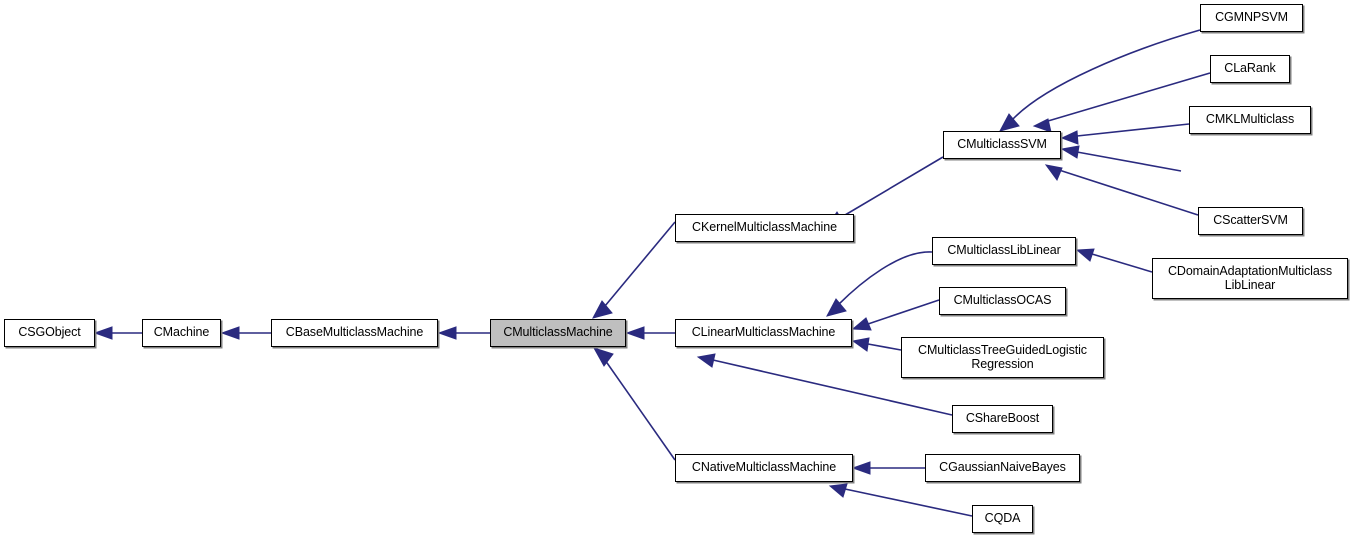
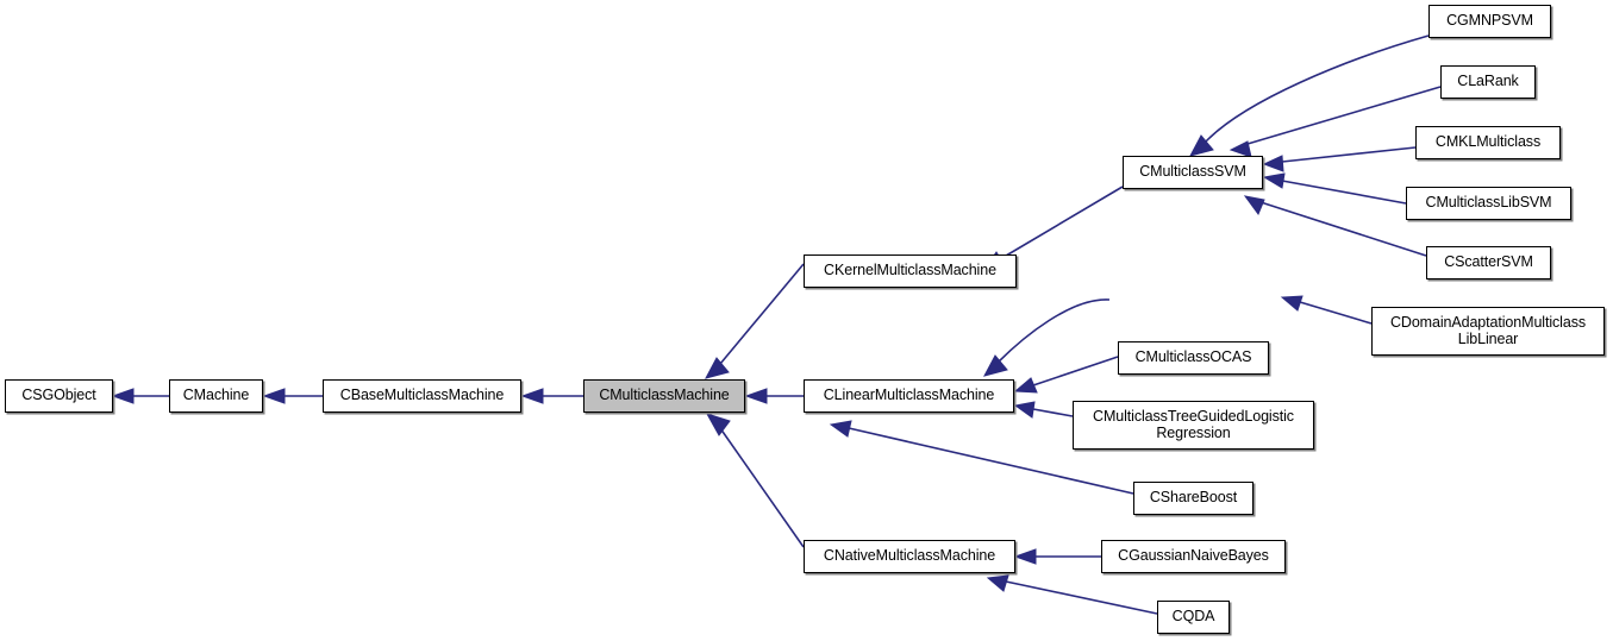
  CSGObject
  CMachine
  CBaseMulticlassMachine
  CMulticlassMachine
  CKernelMulticlassMachine
  CLinearMulticlassMachine
  CNativeMulticlassMachine
  CMulticlassSVM
  CGMNPSVM
  CLaRank
  CMKLMulticlass
+ CMulticlassLibSVM
  CScatterSVM
- CMulticlassLibLinear
  CDomainAdaptationMulticlass
  LibLinear
  CMulticlassOCAS
  CMulticlassTreeGuidedLogistic
  Regression
  CShareBoost
  CGaussianNaiveBayes
  CQDA
